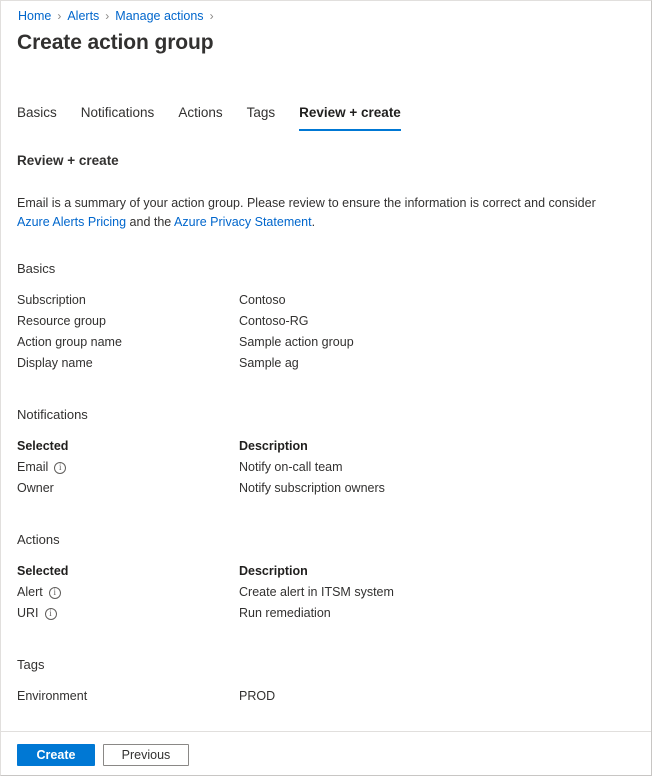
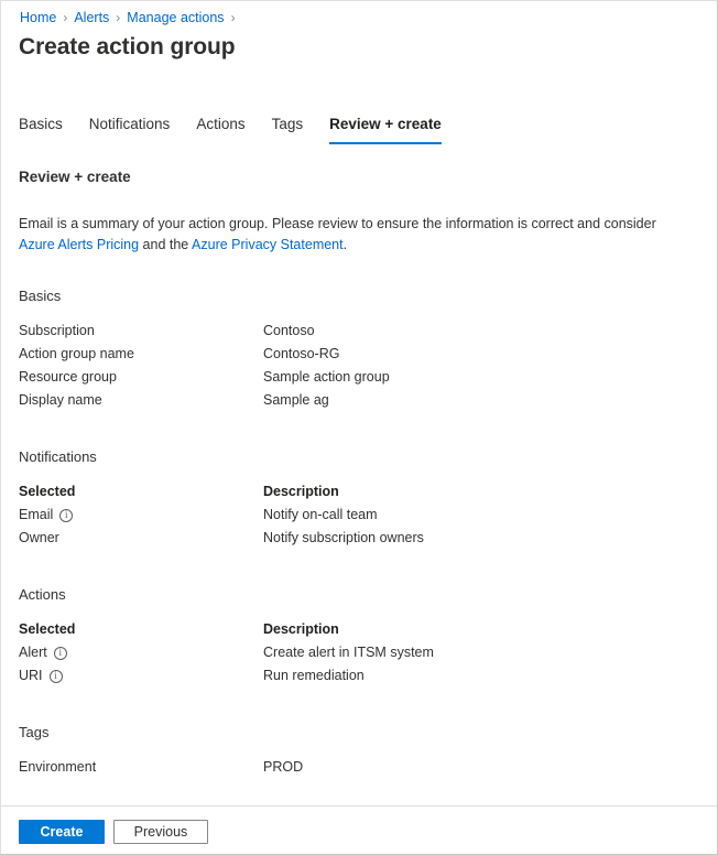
  Home
  ›
  Alerts
  ›
  Manage actions
  ›
  Create action group
  Basics
  Notifications
  Actions
  Tags
  Review + create
  Review + create
  Email is a summary of your action group. Please review to ensure the information is correct and consider Azure Alerts Pricing and the Azure Privacy Statement.
  Basics
  Subscription
  Contoso
- Resource group
+ Action group name
  Contoso-RG
- Action group name
+ Resource group
  Sample action group
  Display name
  Sample ag
  Notifications
  Selected
  Description
  Email
  i
  Notify on-call team
  Owner
  Notify subscription owners
  Actions
  Selected
  Description
  Alert
  i
  Create alert in ITSM system
  URI
  i
  Run remediation
  Tags
  Environment
  PROD
  Create
  Previous
